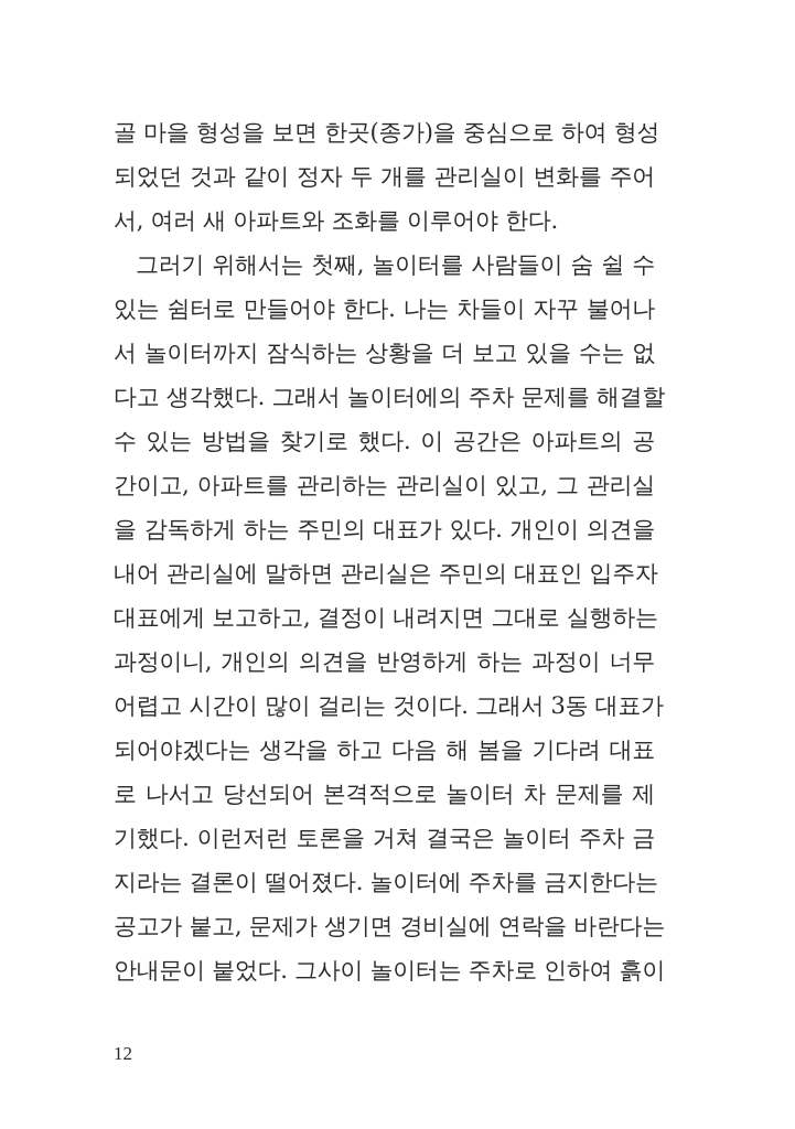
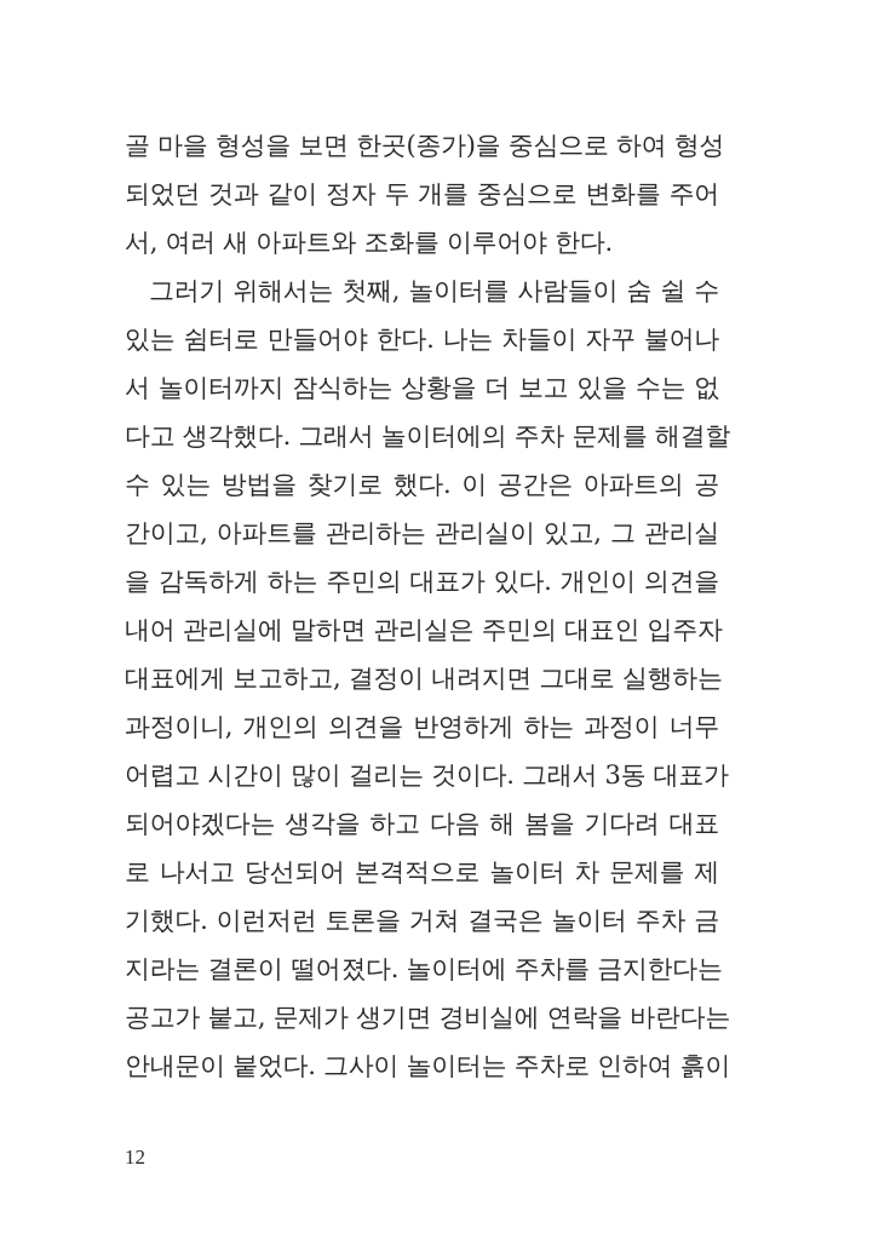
  골 마을 형성을 보면 한곳(종가)을 중심으로 하여 형성
- 되었던 것과 같이 정자 두 개를 관리실이 변화를 주어
+ 되었던 것과 같이 정자 두 개를 중심으로 변화를 주어
  서, 여러 새 아파트와 조화를 이루어야 한다.
  그러기 위해서는 첫째, 놀이터를 사람들이 숨 쉴 수
  있는 쉼터로 만들어야 한다. 나는 차들이 자꾸 불어나
  서 놀이터까지 잠식하는 상황을 더 보고 있을 수는 없
  다고 생각했다. 그래서 놀이터에의 주차 문제를 해결할
  수 있는 방법을 찾기로 했다. 이 공간은 아파트의 공
  간이고, 아파트를 관리하는 관리실이 있고, 그 관리실
  을 감독하게 하는 주민의 대표가 있다. 개인이 의견을
  내어 관리실에 말하면 관리실은 주민의 대표인 입주자
  대표에게 보고하고, 결정이 내려지면 그대로 실행하는
  과정이니, 개인의 의견을 반영하게 하는 과정이 너무
  어렵고 시간이 많이 걸리는 것이다. 그래서 3동 대표가
  되어야겠다는 생각을 하고 다음 해 봄을 기다려 대표
  로 나서고 당선되어 본격적으로 놀이터 차 문제를 제
  기했다. 이런저런 토론을 거쳐 결국은 놀이터 주차 금
  지라는 결론이 떨어졌다. 놀이터에 주차를 금지한다는
  공고가 붙고, 문제가 생기면 경비실에 연락을 바란다는
  안내문이 붙었다. 그사이 놀이터는 주차로 인하여 흙이
  12
